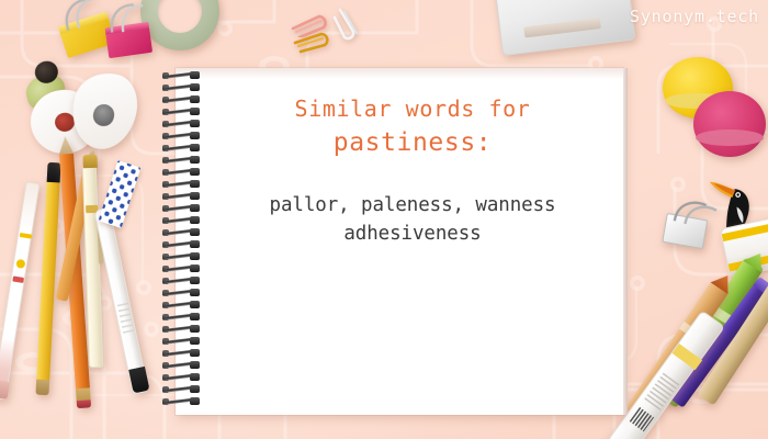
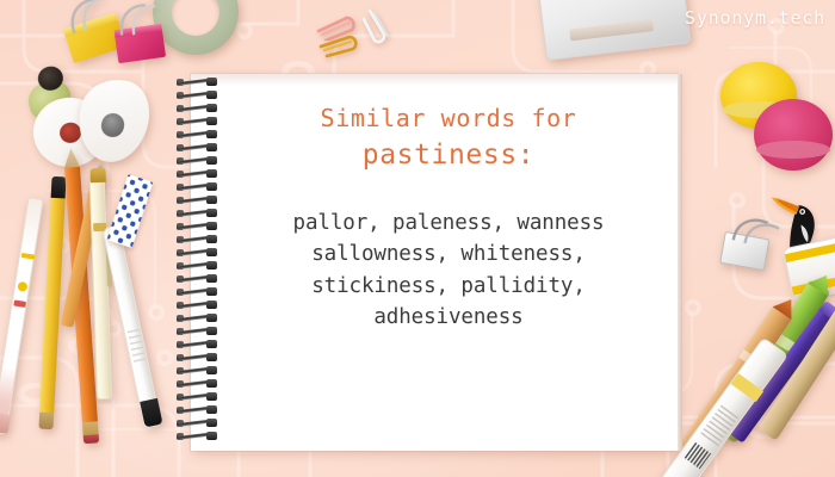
  Similar words for
  pastiness:
  pallor, paleness, wanness
+ sallowness, whiteness,
+ stickiness, pallidity,
  adhesiveness
  Synonym.tech
